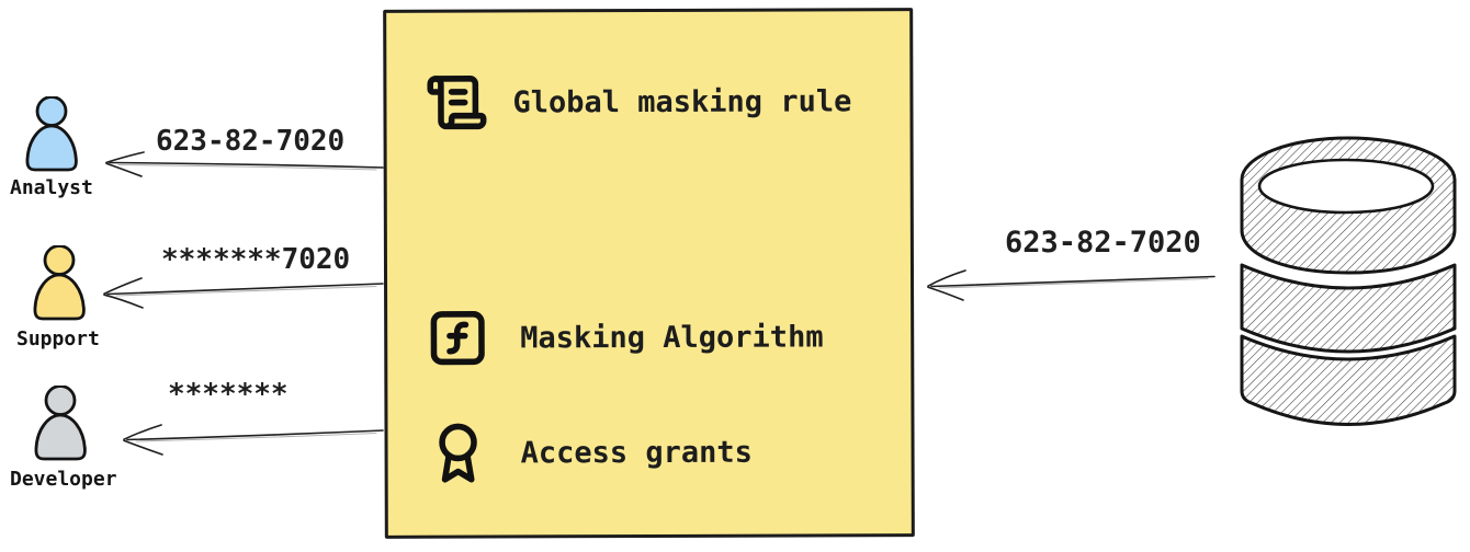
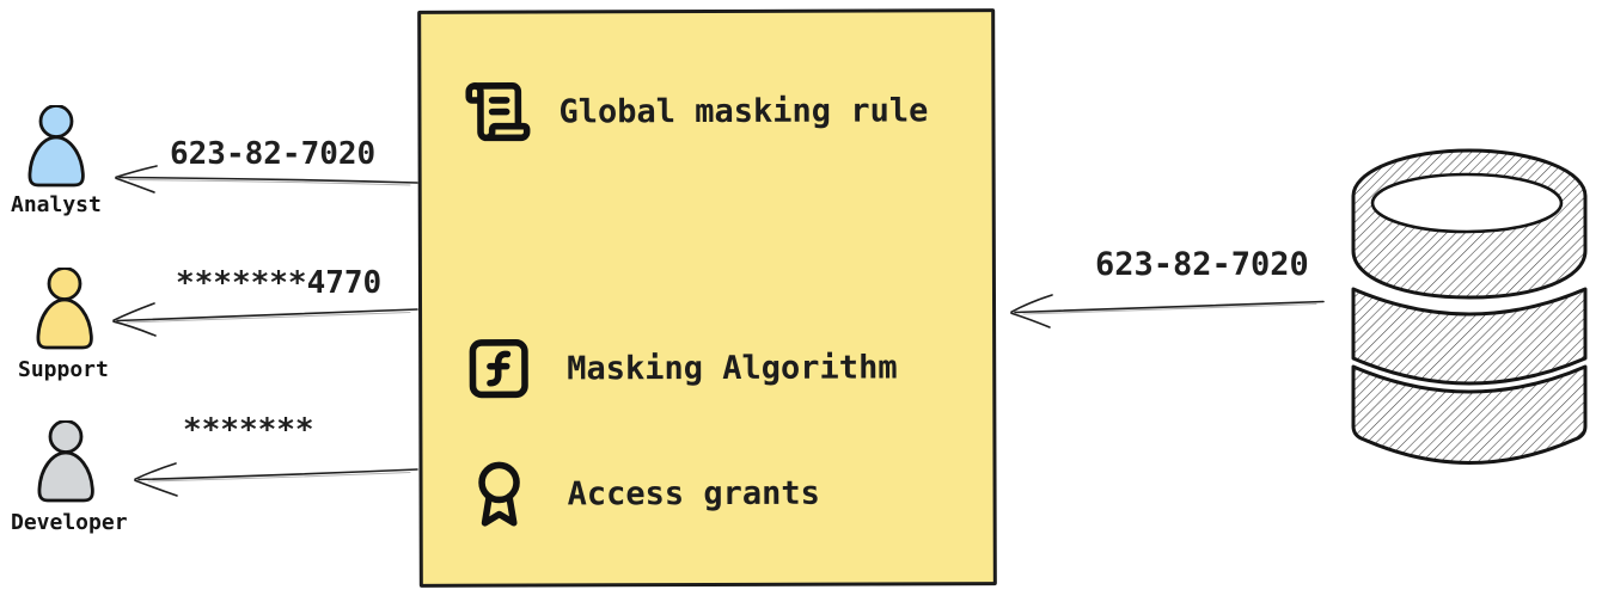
  Analyst
  623-82-7020
  Support
- *******7020
+ *******4770
  Developer
  *******
  623-82-7020
  Global masking rule
  Masking Algorithm
  Access grants
